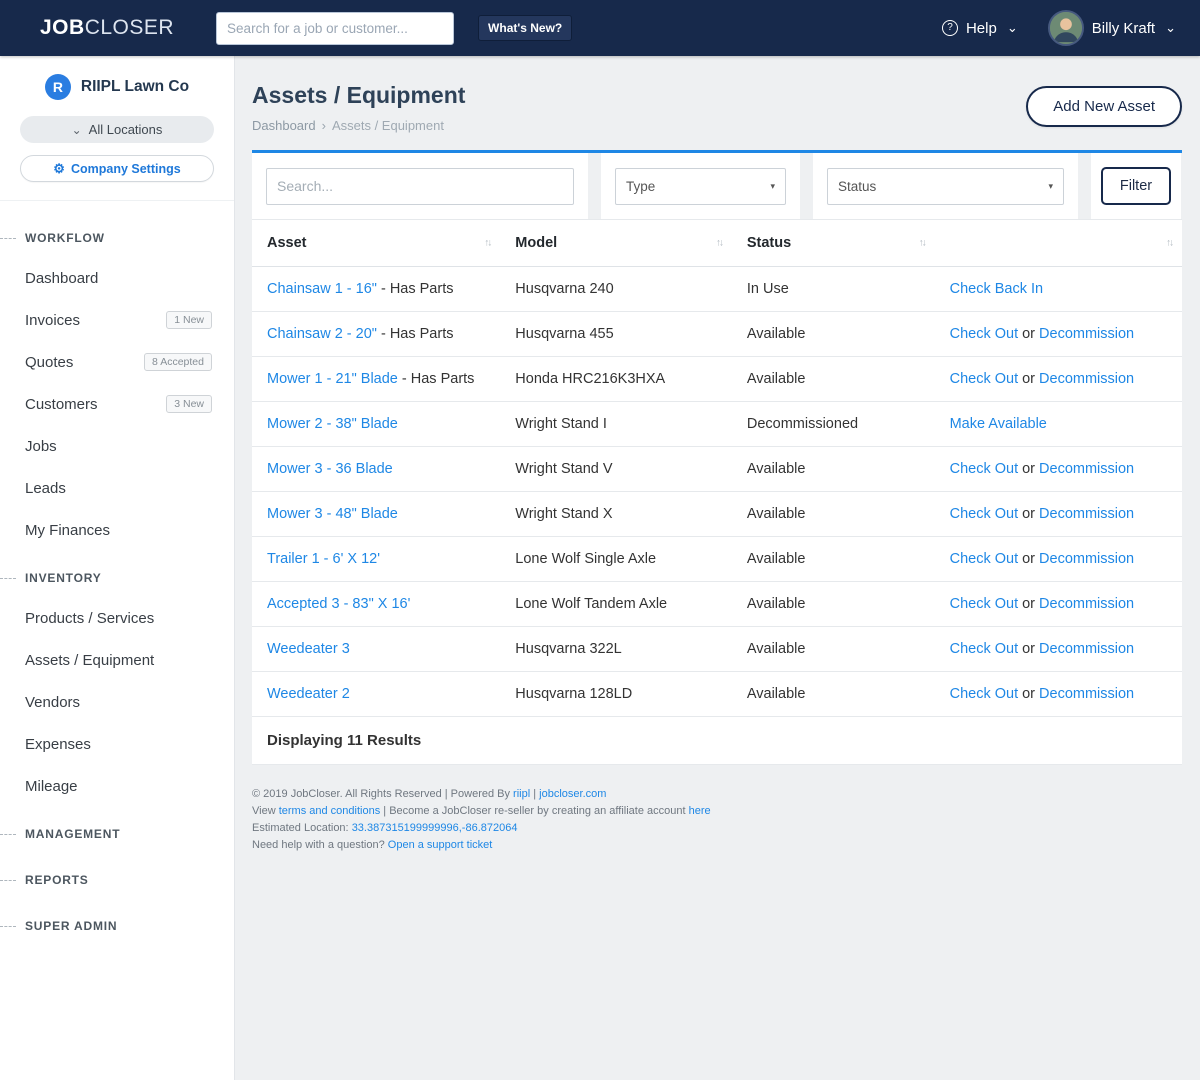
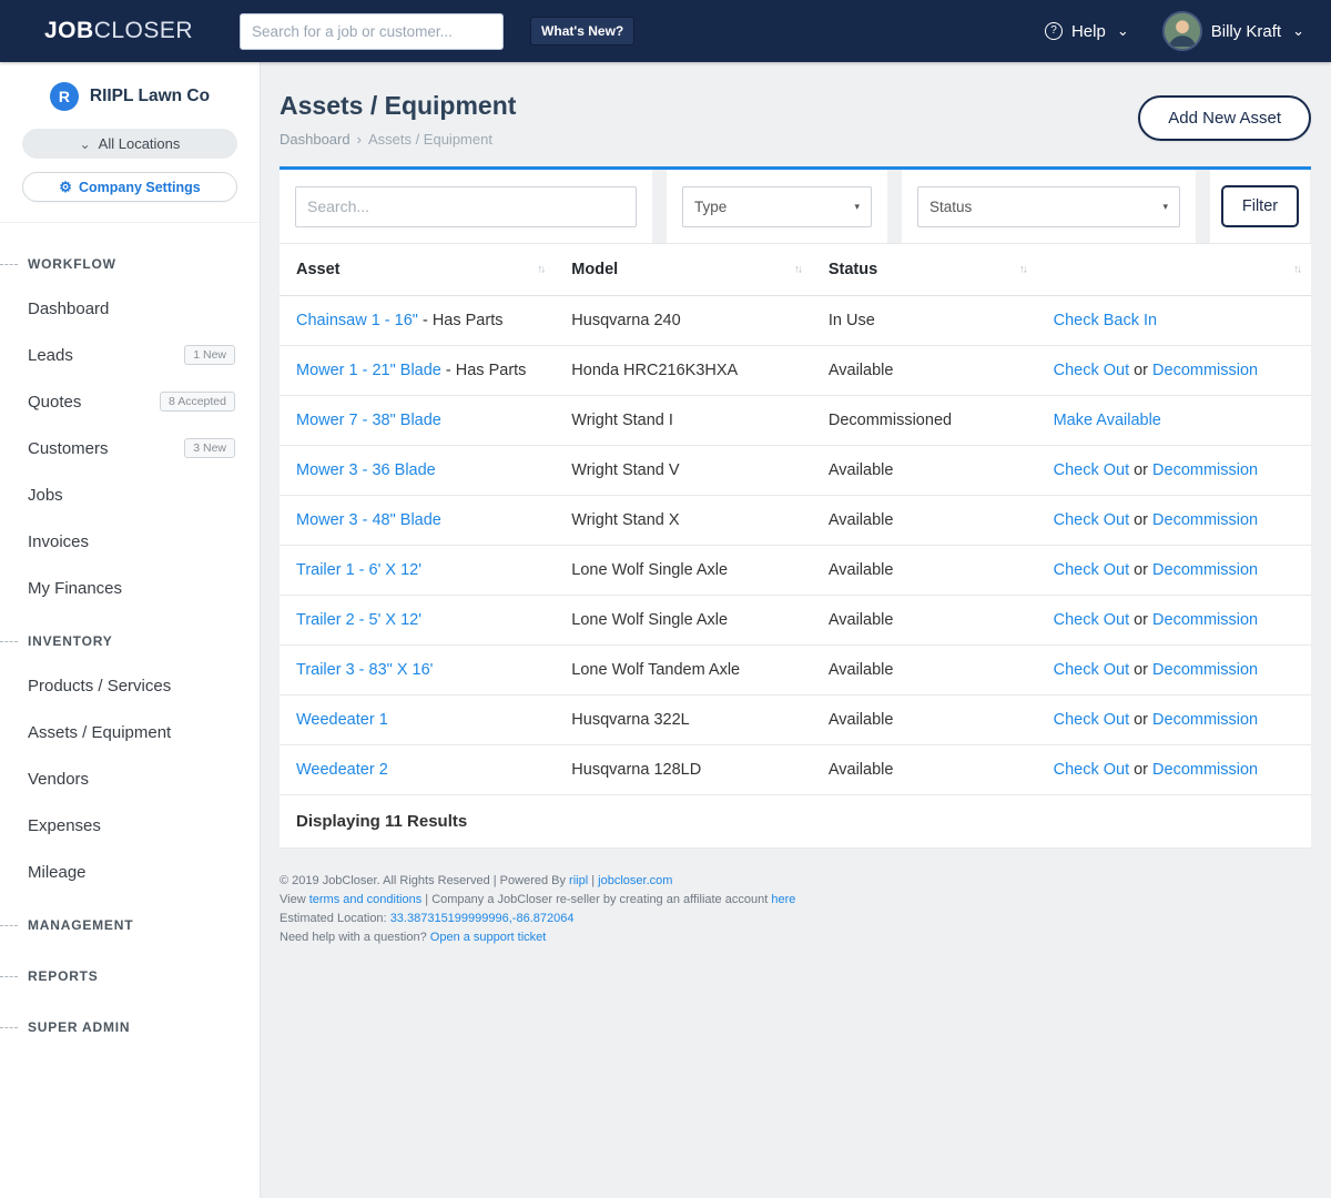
  JOBCLOSER
  Search for a job or customer...
  What's New?
  ?
  Help
  ⌄
  Billy Kraft
  ⌄
  R
  RIIPL Lawn Co
  ⌄
  All Locations
  ⚙
  Company Settings
  WORKFLOW
  Dashboard
- Invoices
+ Leads
  1 New
  Quotes
  8 Accepted
  Customers
  3 New
  Jobs
- Leads
+ Invoices
  My Finances
  INVENTORY
  Products / Services
  Assets / Equipment
  Vendors
  Expenses
  Mileage
  MANAGEMENT
  REPORTS
  SUPER ADMIN
  Assets / Equipment
  Dashboard › Assets / Equipment
  Add New Asset
  Search...
  Type
  ▾
  Status
  ▾
  Filter
  Asset ↑↓	Model ↑↓	Status ↑↓	↑↓
  Chainsaw 1 - 16" - Has Parts	Husqvarna 240	In Use	Check Back In
- Chainsaw 2 - 20" - Has Parts	Husqvarna 455	Available	Check Out or Decommission
  Mower 1 - 21" Blade - Has Parts	Honda HRC216K3HXA	Available	Check Out or Decommission
- Mower 2 - 38" Blade	Wright Stand I	Decommissioned	Make Available
+ Mower 7 - 38" Blade	Wright Stand I	Decommissioned	Make Available
  Mower 3 - 36 Blade	Wright Stand V	Available	Check Out or Decommission
  Mower 3 - 48" Blade	Wright Stand X	Available	Check Out or Decommission
  Trailer 1 - 6' X 12'	Lone Wolf Single Axle	Available	Check Out or Decommission
+ Trailer 2 - 5' X 12'	Lone Wolf Single Axle	Available	Check Out or Decommission
- Accepted 3 - 83" X 16'	Lone Wolf Tandem Axle	Available	Check Out or Decommission
+ Trailer 3 - 83" X 16'	Lone Wolf Tandem Axle	Available	Check Out or Decommission
- Weedeater 3	Husqvarna 322L	Available	Check Out or Decommission
+ Weedeater 1	Husqvarna 322L	Available	Check Out or Decommission
  Weedeater 2	Husqvarna 128LD	Available	Check Out or Decommission
  Displaying 11 Results
  © 2019 JobCloser. All Rights Reserved | Powered By riipl | jobcloser.com
- View terms and conditions | Become a JobCloser re-seller by creating an affiliate account here
+ View terms and conditions | Company a JobCloser re-seller by creating an affiliate account here
  Estimated Location: 33.387315199999996,-86.872064
  Need help with a question? Open a support ticket
